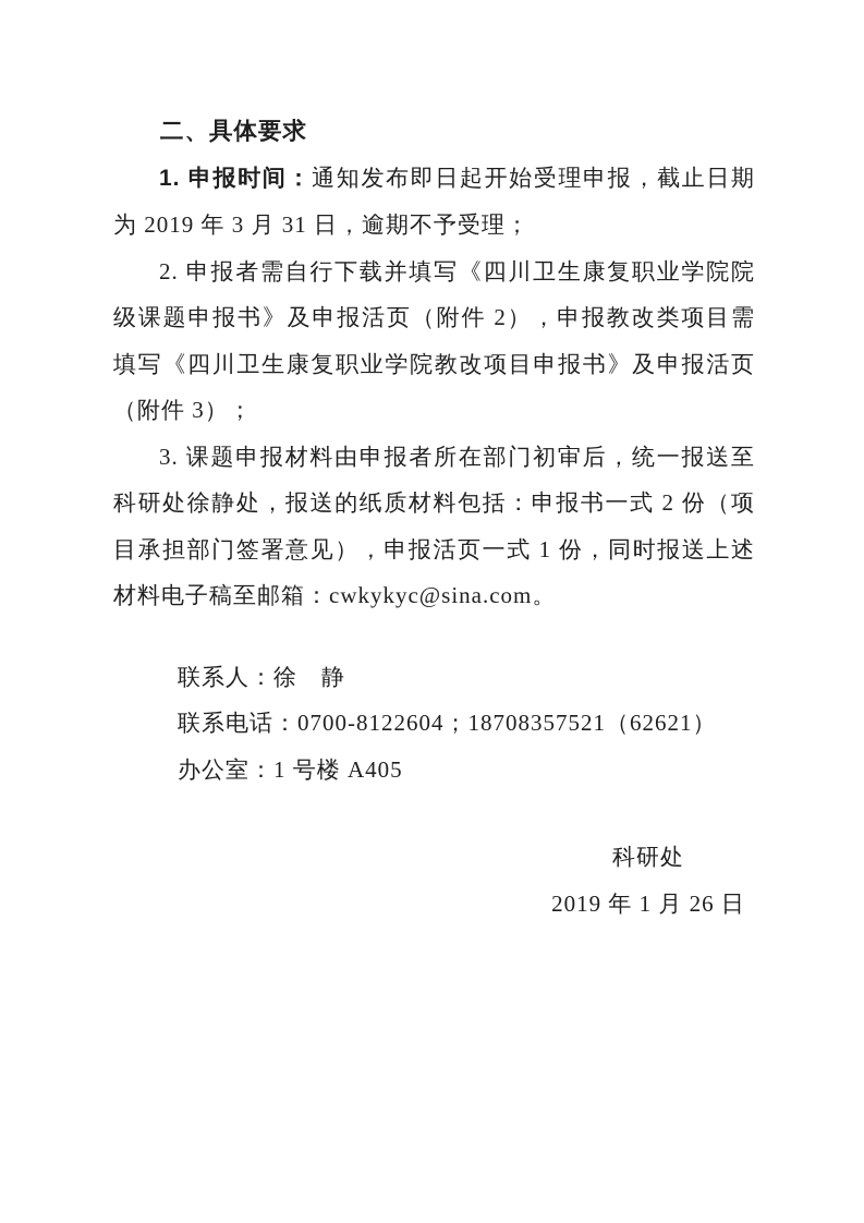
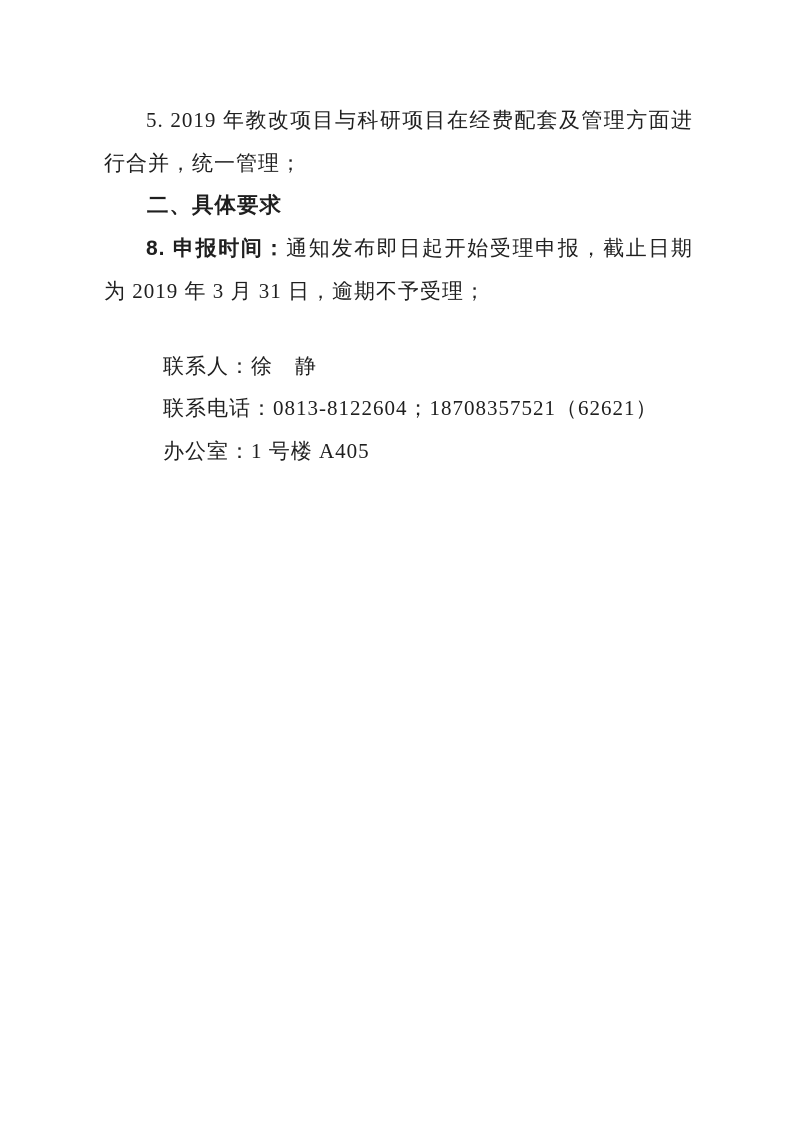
+ 5. 2019 年教改项目与科研项目在经费配套及管理方面进行合并，统一管理；
  二、具体要求
- 1. 申报时间：通知发布即日起开始受理申报，截止日期为 2019 年 3 月 31 日，逾期不予受理；
+ 8. 申报时间：通知发布即日起开始受理申报，截止日期为 2019 年 3 月 31 日，逾期不予受理；
- 2. 申报者需自行下载并填写《四川卫生康复职业学院院级课题申报书》及申报活页（附件 2），申报教改类项目需填写《四川卫生康复职业学院教改项目申报书》及申报活页（附件 3）；
- 3. 课题申报材料由申报者所在部门初审后，统一报送至科研处徐静处，报送的纸质材料包括：申报书一式 2 份（项目承担部门签署意见），申报活页一式 1 份，同时报送上述材料电子稿至邮箱：cwkykyc@sina.com。
  联系人：徐 静
- 联系电话：0700-8122604；18708357521（62621）
+ 联系电话：0813-8122604；18708357521（62621）
  办公室：1 号楼 A405
- 科研处
- 2019 年 1 月 26 日
